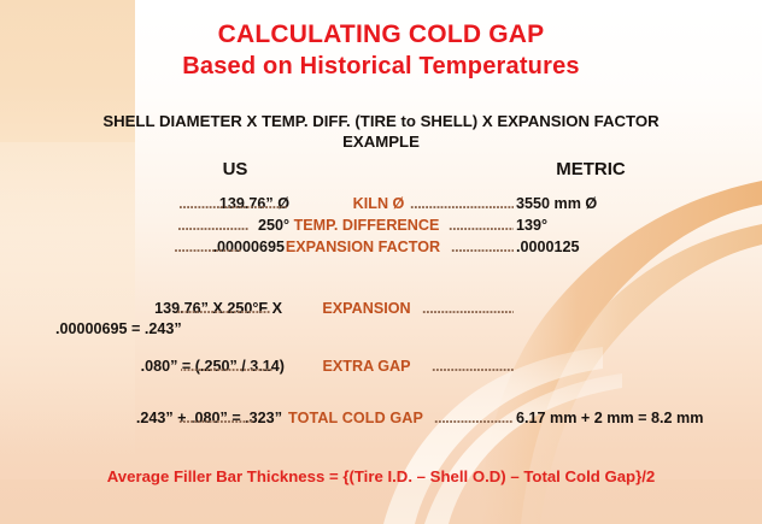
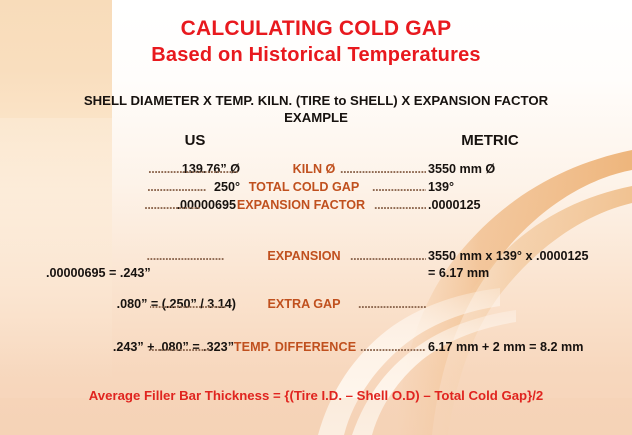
  CALCULATING COLD GAP
  Based on Historical Temperatures
- SHELL DIAMETER X TEMP. DIFF. (TIRE to SHELL) X EXPANSION FACTOR
+ SHELL DIAMETER X TEMP. KILN. (TIRE to SHELL) X EXPANSION FACTOR
  EXAMPLE
  US
  METRIC
  139.76” Ø
  KILN Ø
  3550 mm Ø
  250°
- TEMP. DIFFERENCE
+ TOTAL COLD GAP
  139°
  .00000695
  EXPANSION FACTOR
  .0000125
- 139.76” X 250°F X
  EXPANSION
+ 3550 mm x 139° x .0000125
  .00000695 = .243”
+ = 6.17 mm
  .080” = (.250” / 3.14)
  EXTRA GAP
  .243” + .080” = .323”
- TOTAL COLD GAP
+ TEMP. DIFFERENCE
  6.17 mm + 2 mm = 8.2 mm
  Average Filler Bar Thickness = {(Tire I.D. – Shell O.D) – Total Cold Gap}/2
